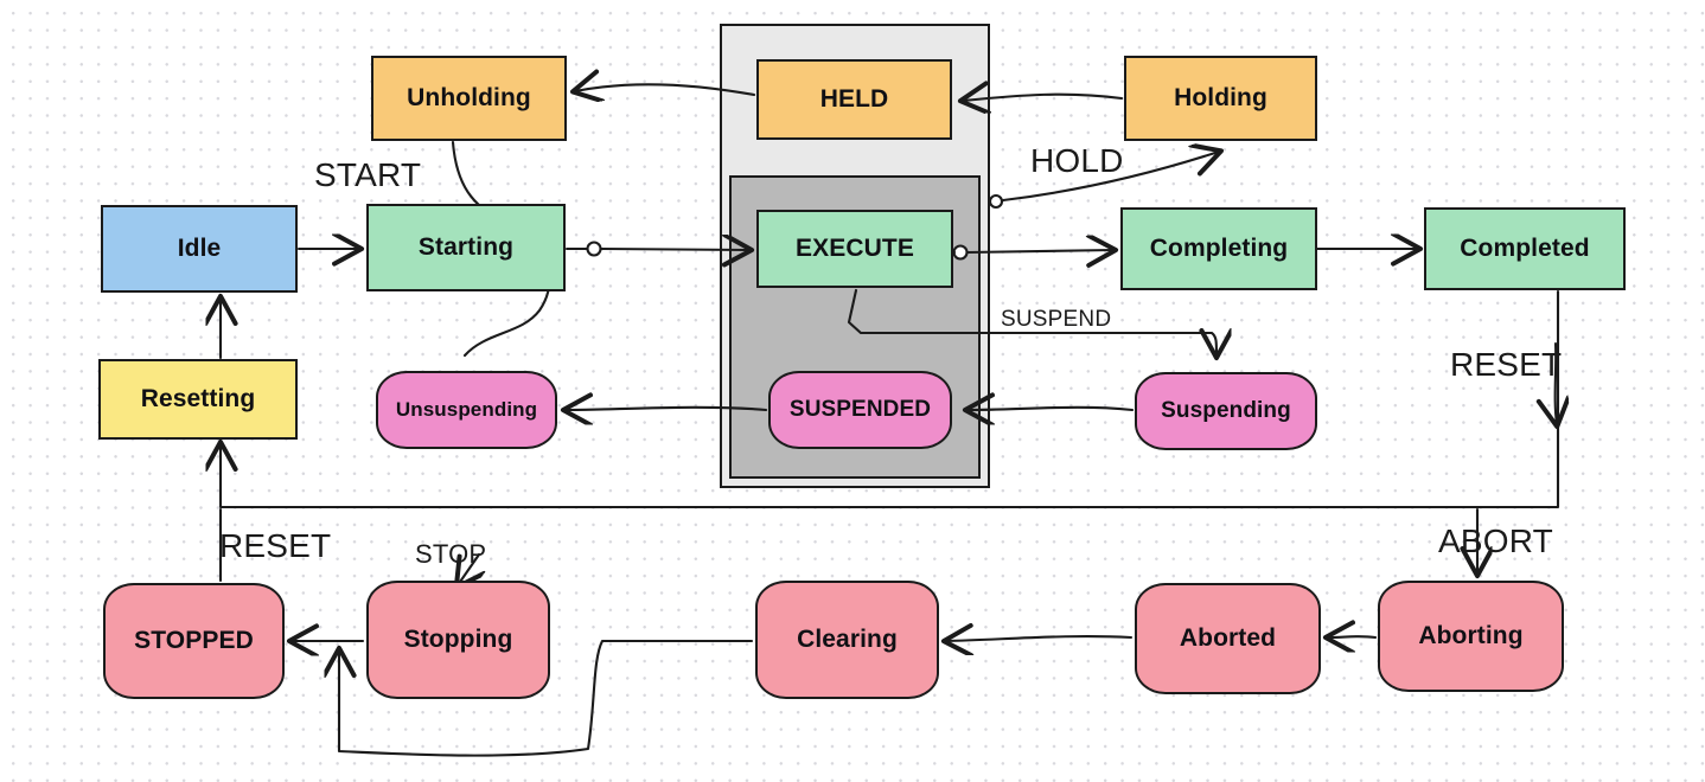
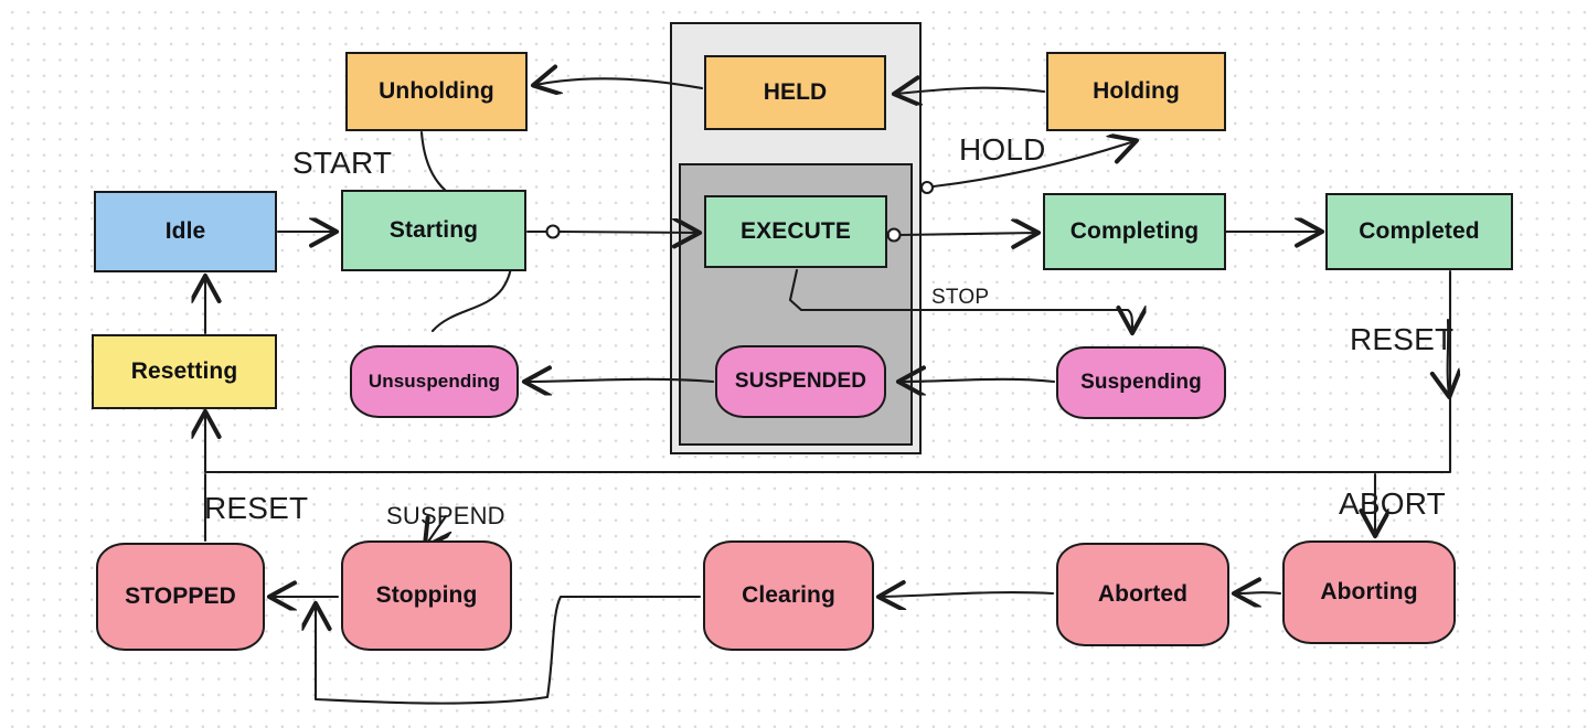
  Unholding
  HELD
  Holding
  Idle
  Starting
  EXECUTE
  Completing
  Completed
  Resetting
  Unsuspending
  SUSPENDED
  Suspending
  STOPPED
  Stopping
  Clearing
  Aborted
  Aborting
  START
  HOLD
- SUSPEND
+ STOP
  RESET
  ABORT
  RESET
- STOP
+ SUSPEND
